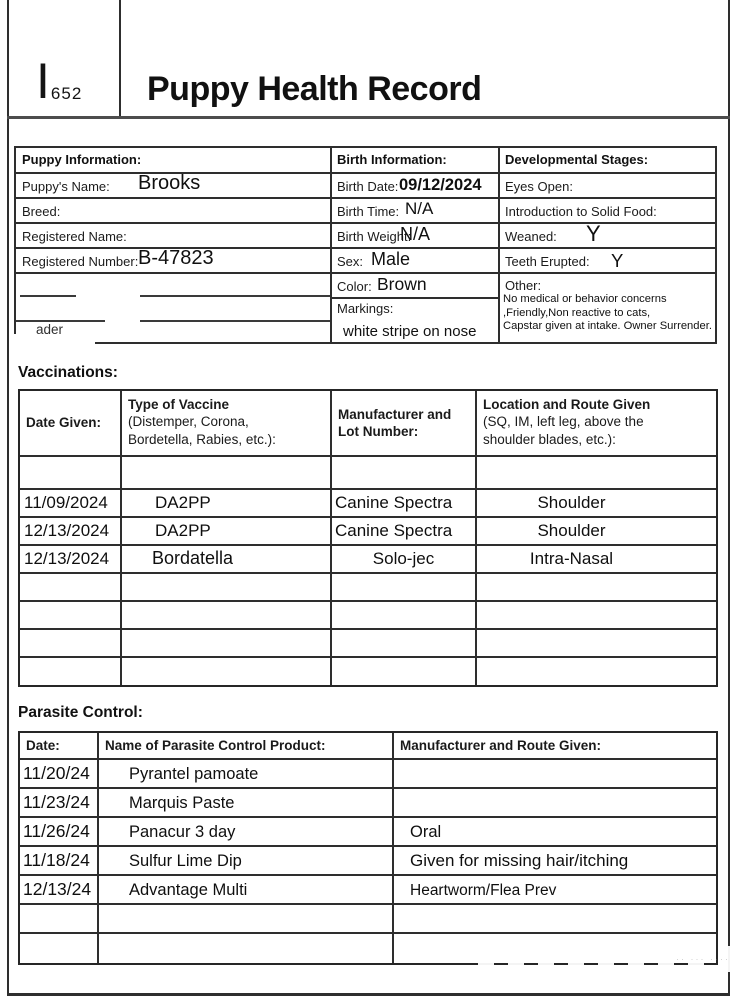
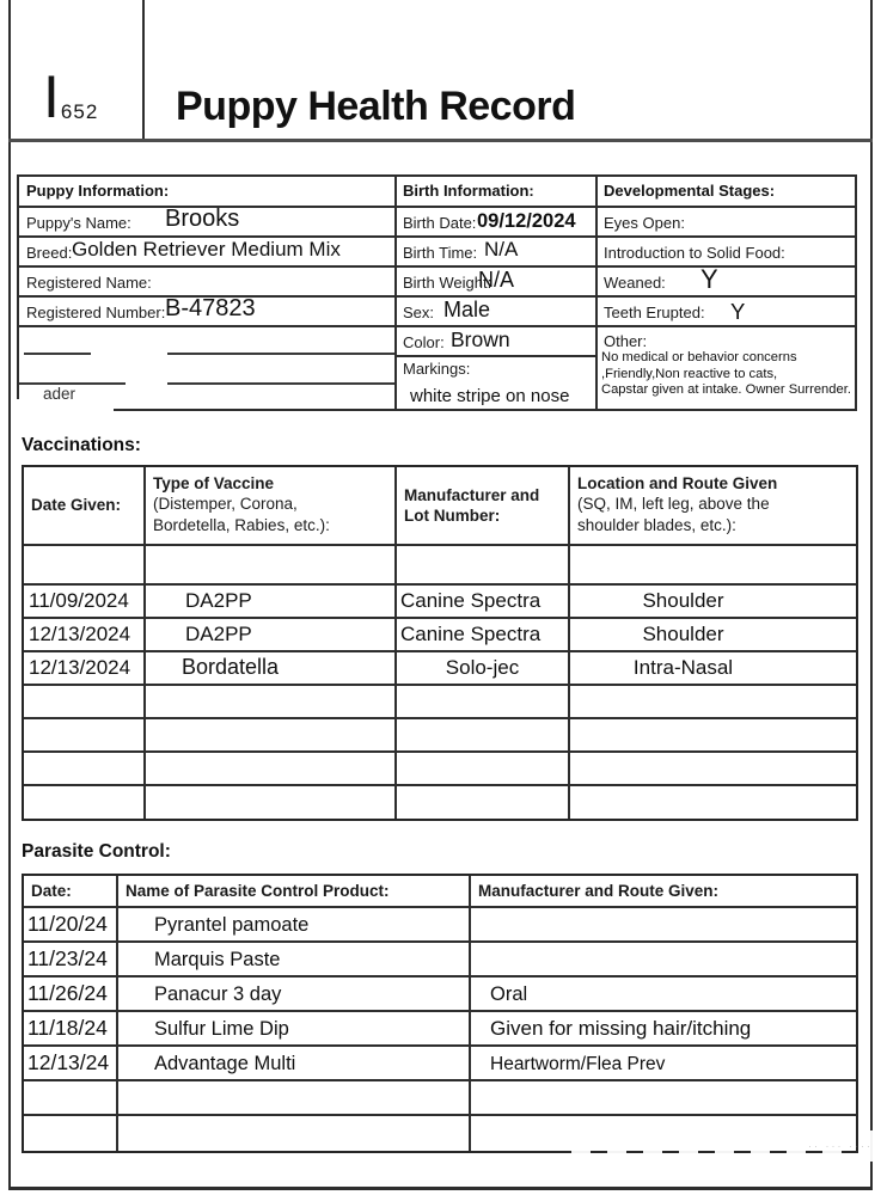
  I
  652
  Puppy Health Record
  ader
  Puppy Information:
  Puppy's Name:
  Brooks
  Breed:
+ Golden Retriever Medium Mix
  Registered Name:
  Registered Number:
  B-47823
  Birth Information:
  Birth Date:
  09/12/2024
  Birth Time:
  N/A
  Birth Weight:
  N/A
  Sex:
  Male
  Color:
  Brown
  Markings:
  white stripe on nose
  Developmental Stages:
  Eyes Open:
  Introduction to Solid Food:
  Weaned:
  Y
  Teeth Erupted:
  Y
  Other:
  No medical or behavior concerns
  ,Friendly,Non reactive to cats,
  Capstar given at intake. Owner Surrender.
  Vaccinations:
  Date Given:
  Type of Vaccine
  (Distemper, Corona,
  Bordetella, Rabies, etc.):
  Manufacturer and
  Lot Number:
  Location and Route Given
  (SQ, IM, left leg, above the
  shoulder blades, etc.):
  11/09/2024
  DA2PP
  Canine Spectra
  Shoulder
  12/13/2024
  DA2PP
  Canine Spectra
  Shoulder
  12/13/2024
  Bordatella
  Solo-jec
  Intra-Nasal
  Parasite Control:
  Date:
  Name of Parasite Control Product:
  Manufacturer and Route Given:
  11/20/24
  Pyrantel pamoate
  11/23/24
  Marquis Paste
  11/26/24
  Panacur 3 day
  Oral
  11/18/24
  Sulfur Lime Dip
  Given for missing hair/itching
  12/13/24
  Advantage Multi
  Heartworm/Flea Prev
  ­ ­ ­ ­ ·· ··· ····
